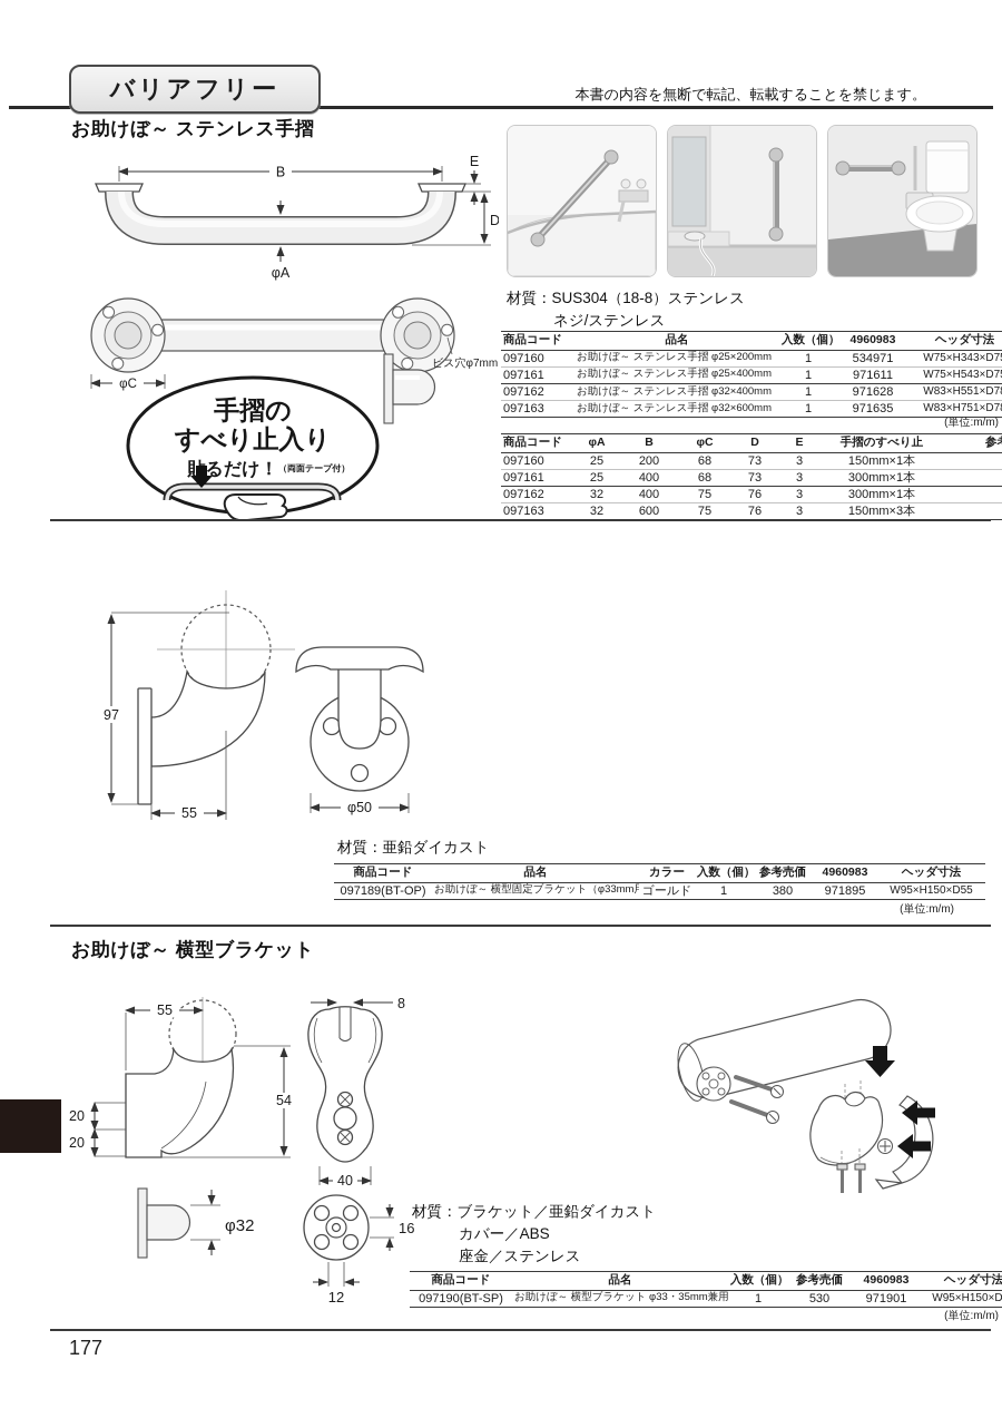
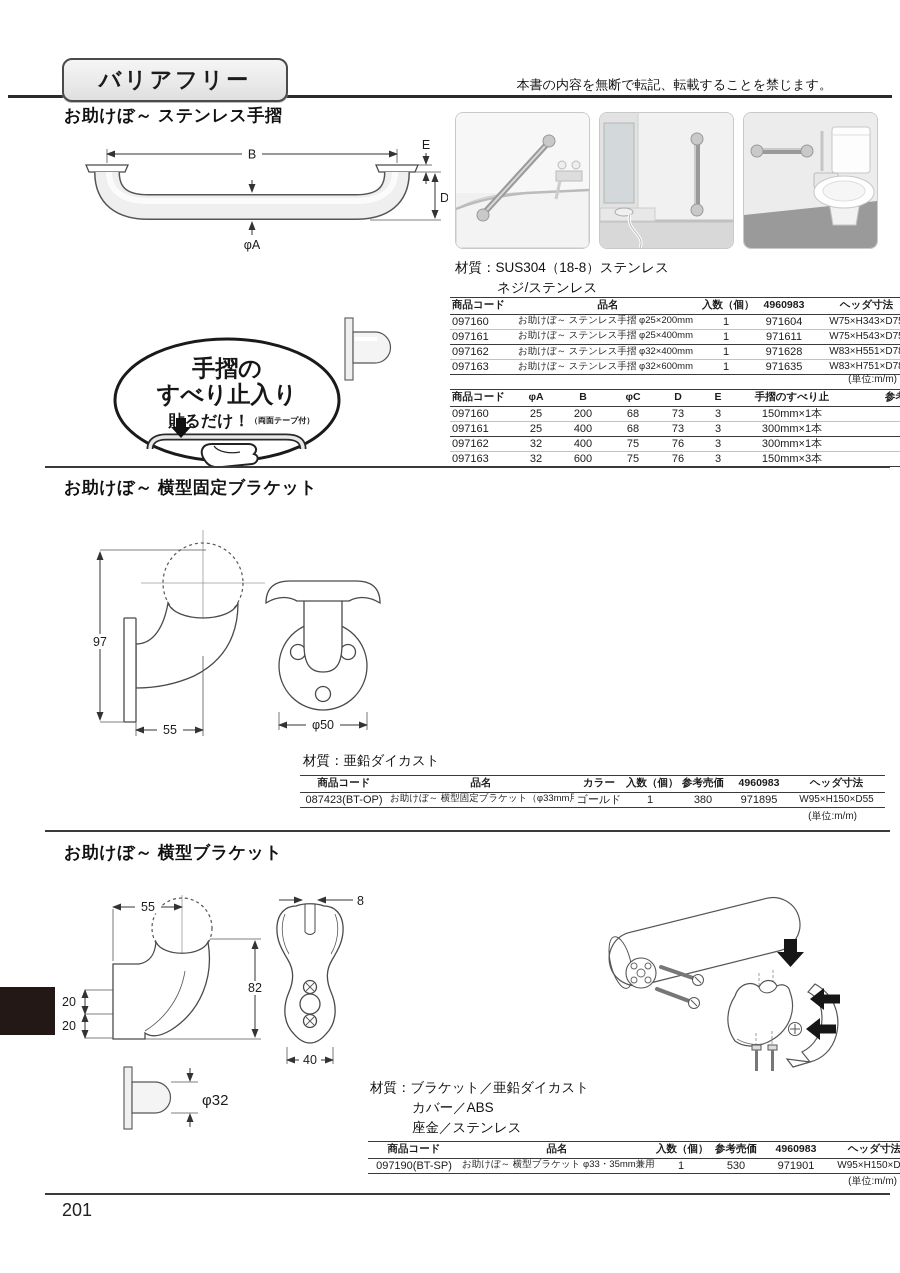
  バリアフリー
  本書の内容を無断で転記、転載することを禁じます。
  お助けぼ～ ステンレス手摺
  B
  E
  D
  φA
- φC
- ビス穴φ7mm
  手摺の
  すべり止入り
  るだけ！
  （両面テープ付）
  材質：SUS304（18-8）ステンレス
  ネジ/ステンレス
  商品コード	品名	入数（個）	4960983	ヘッダ寸法
- 097160	お助けぼ～ ステンレス手摺 φ25×200mm	1	534971	W75×H343×D7
+ 097160	お助けぼ～ ステンレス手摺 φ25×200mm	1	971604	W75×H343×D7
  097161	お助けぼ～ ステンレス手摺 φ25×400mm	1	971611	W75×H543×D7
  097162	お助けぼ～ ステンレス手摺 φ32×400mm	1	971628	W83×H551×D7
  097163	お助けぼ～ ステンレス手摺 φ32×600mm	1	971635	W83×H751×D7
  (単位:m/m)
  商品コード	φA	B	φC	D	E	手摺のすべり止	参
  097160	25	200	68	73	3	150mm×1本
  097161	25	400	68	73	3	300mm×1本
  097162	32	400	75	76	3	300mm×1本
  097163	32	600	75	76	3	150mm×3本
+ お助けぼ～ 横型固定ブラケット
  97
  55
  φ50
  材質：亜鉛ダイカスト
  商品コード	品名	カラー	入数（個）	参考売価	4960983	ヘッダ寸法
- 097189(BT-OP)	お助けぼ～ 横型固定ブラケット（φ33mm	ゴールド	1	380	971895	W95×H150×D55
+ 087423(BT-OP)	お助けぼ～ 横型固定ブラケット（φ33mm	ゴールド	1	380	971895	W95×H150×D55
  (単位:m/m)
  お助けぼ～ 横型ブラケット
  55
- 54
+ 82
  20
  20
  φ32
  8
  40
- 16
- 12
  材質：ブラケット／亜鉛ダイカスト
  カバー／ABS
  座金／ステンレス
  商品コード	品名	入数（個）	参考売価	4960983	ヘッダ寸法
  097190(BT-SP)	お助けぼ～ 横型ブラケット φ33・35mm兼用	1	530	971901	W95×H150×D
  (単位:m/m)
- 177
+ 201
